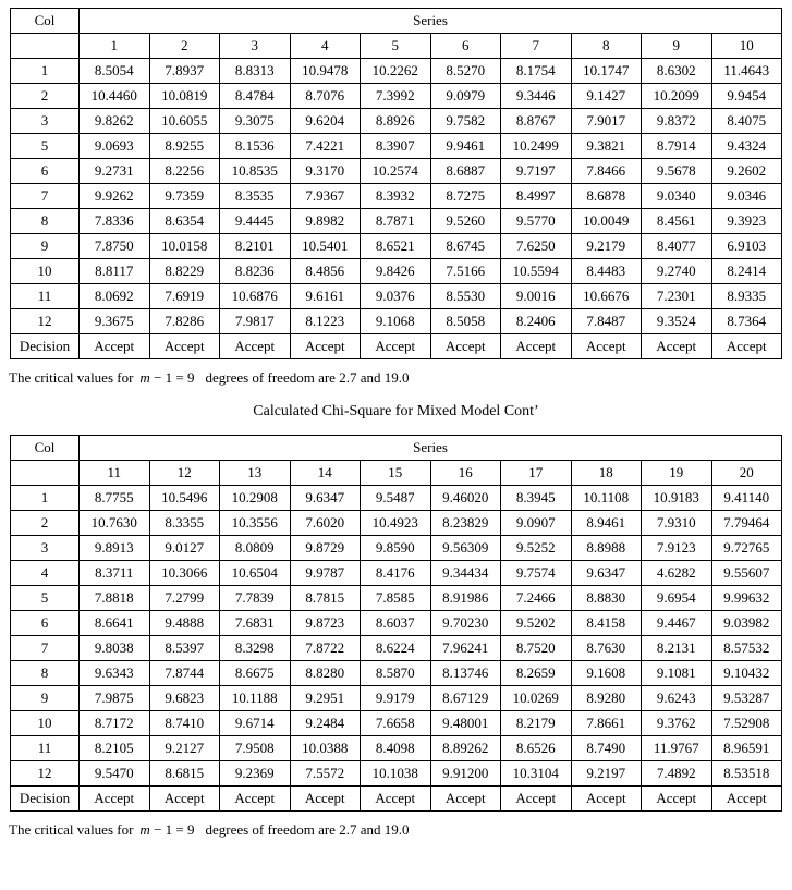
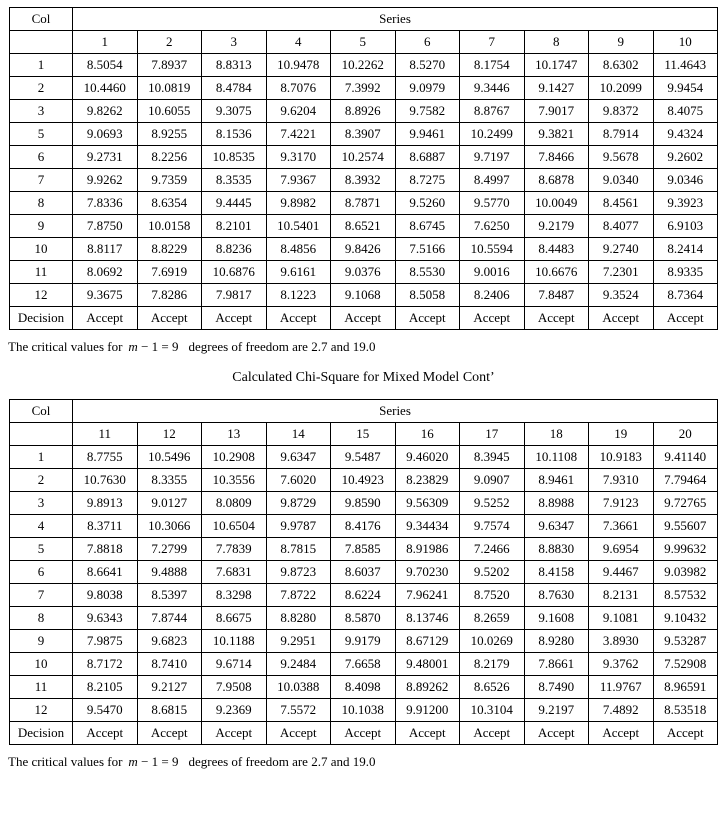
  Col	Series
  	1	2	3	4	5	6	7	8	9	10
  1	8.5054	7.8937	8.8313	10.9478	10.2262	8.5270	8.1754	10.1747	8.6302	11.4643
  2	10.4460	10.0819	8.4784	8.7076	7.3992	9.0979	9.3446	9.1427	10.2099	9.9454
  3	9.8262	10.6055	9.3075	9.6204	8.8926	9.7582	8.8767	7.9017	9.8372	8.4075
  5	9.0693	8.9255	8.1536	7.4221	8.3907	9.9461	10.2499	9.3821	8.7914	9.4324
  6	9.2731	8.2256	10.8535	9.3170	10.2574	8.6887	9.7197	7.8466	9.5678	9.2602
  7	9.9262	9.7359	8.3535	7.9367	8.3932	8.7275	8.4997	8.6878	9.0340	9.0346
  8	7.8336	8.6354	9.4445	9.8982	8.7871	9.5260	9.5770	10.0049	8.4561	9.3923
  9	7.8750	10.0158	8.2101	10.5401	8.6521	8.6745	7.6250	9.2179	8.4077	6.9103
  10	8.8117	8.8229	8.8236	8.4856	9.8426	7.5166	10.5594	8.4483	9.2740	8.2414
  11	8.0692	7.6919	10.6876	9.6161	9.0376	8.5530	9.0016	10.6676	7.2301	8.9335
  12	9.3675	7.8286	7.9817	8.1223	9.1068	8.5058	8.2406	7.8487	9.3524	8.7364
  Decision	Accept	Accept	Accept	Accept	Accept	Accept	Accept	Accept	Accept	Accept
  The critical values for m − 1 = 9 degrees of freedom are 2.7 and 19.0
  Calculated Chi-Square for Mixed Model Cont’
  Col	Series
  	11	12	13	14	15	16	17	18	19	20
  1	8.7755	10.5496	10.2908	9.6347	9.5487	9.46020	8.3945	10.1108	10.9183	9.41140
  2	10.7630	8.3355	10.3556	7.6020	10.4923	8.23829	9.0907	8.9461	7.9310	7.79464
  3	9.8913	9.0127	8.0809	9.8729	9.8590	9.56309	9.5252	8.8988	7.9123	9.72765
- 4	8.3711	10.3066	10.6504	9.9787	8.4176	9.34434	9.7574	9.6347	4.6282	9.55607
+ 4	8.3711	10.3066	10.6504	9.9787	8.4176	9.34434	9.7574	9.6347	7.3661	9.55607
  5	7.8818	7.2799	7.7839	8.7815	7.8585	8.91986	7.2466	8.8830	9.6954	9.99632
  6	8.6641	9.4888	7.6831	9.8723	8.6037	9.70230	9.5202	8.4158	9.4467	9.03982
  7	9.8038	8.5397	8.3298	7.8722	8.6224	7.96241	8.7520	8.7630	8.2131	8.57532
  8	9.6343	7.8744	8.6675	8.8280	8.5870	8.13746	8.2659	9.1608	9.1081	9.10432
- 9	7.9875	9.6823	10.1188	9.2951	9.9179	8.67129	10.0269	8.9280	9.6243	9.53287
+ 9	7.9875	9.6823	10.1188	9.2951	9.9179	8.67129	10.0269	8.9280	3.8930	9.53287
  10	8.7172	8.7410	9.6714	9.2484	7.6658	9.48001	8.2179	7.8661	9.3762	7.52908
  11	8.2105	9.2127	7.9508	10.0388	8.4098	8.89262	8.6526	8.7490	11.9767	8.96591
  12	9.5470	8.6815	9.2369	7.5572	10.1038	9.91200	10.3104	9.2197	7.4892	8.53518
  Decision	Accept	Accept	Accept	Accept	Accept	Accept	Accept	Accept	Accept	Accept
  The critical values for m − 1 = 9 degrees of freedom are 2.7 and 19.0
